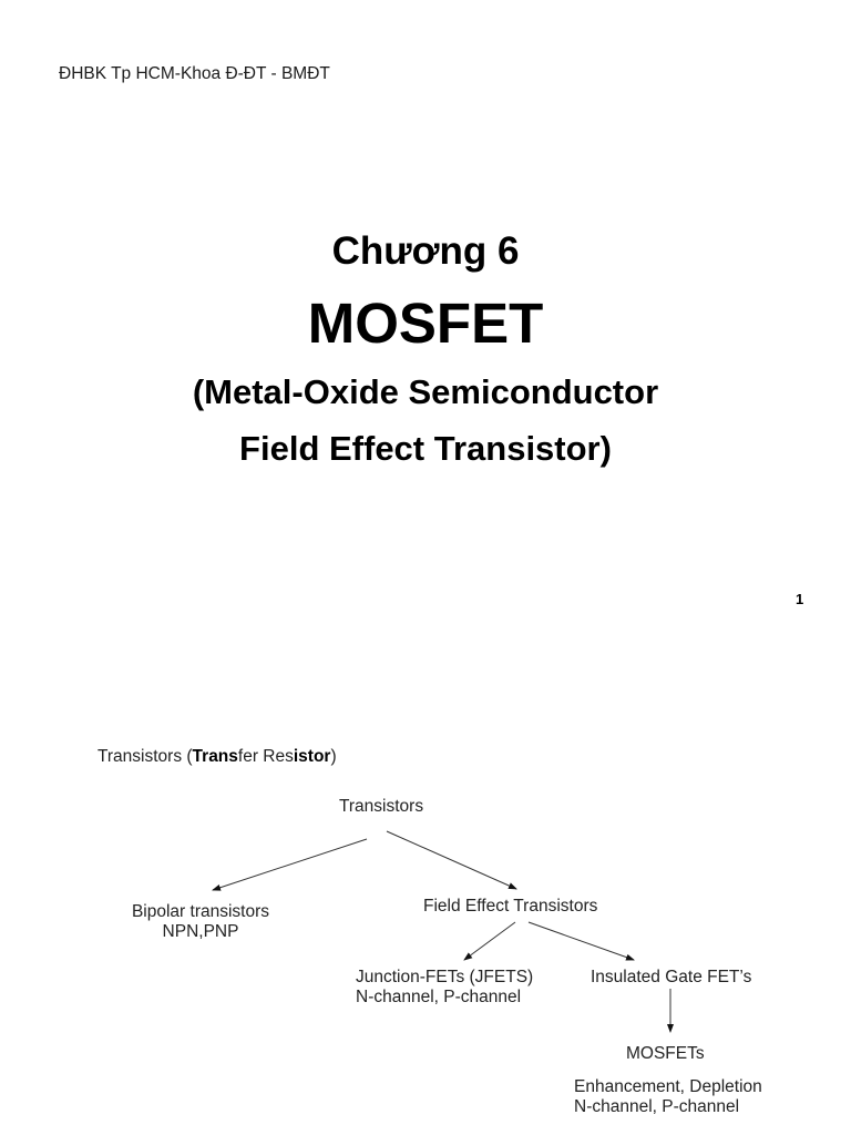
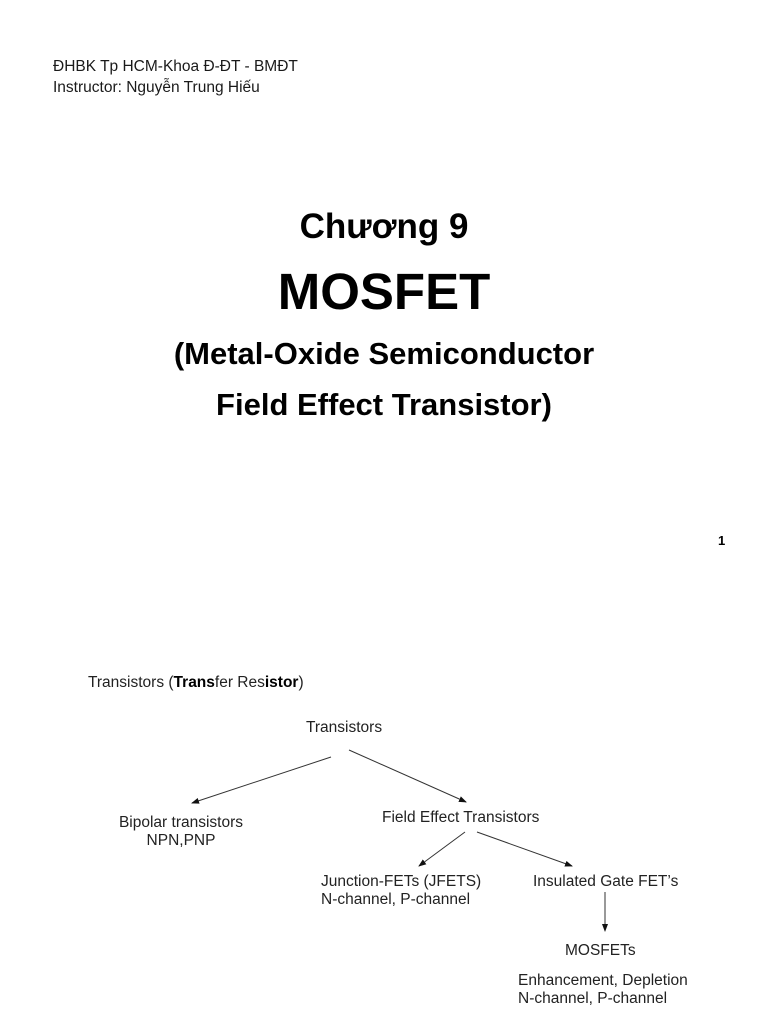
  ĐHBK Tp HCM-Khoa Đ-ĐT - BMĐT
+ Instructor: Nguyễn Trung Hiếu
- Chương 6
+ Chương 9
  MOSFET
  (Metal-Oxide Semiconductor
  Field Effect Transistor)
  1
  Transistors (Transfer Resistor)
  Transistors
  Bipolar transistors
  NPN,PNP
  Field Effect Transistors
  Junction-FETs (JFETS)
  N-channel, P-channel
  Insulated Gate FET’s
  MOSFETs
  Enhancement, Depletion
  N-channel, P-channel
